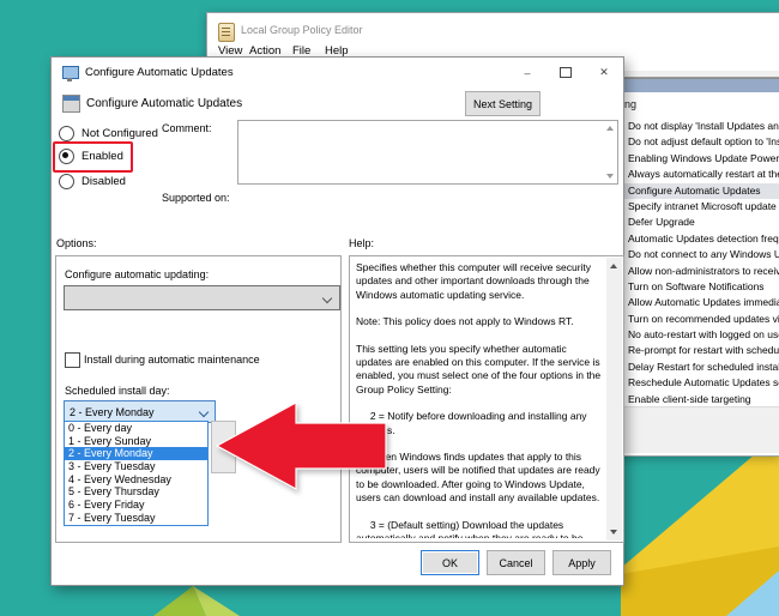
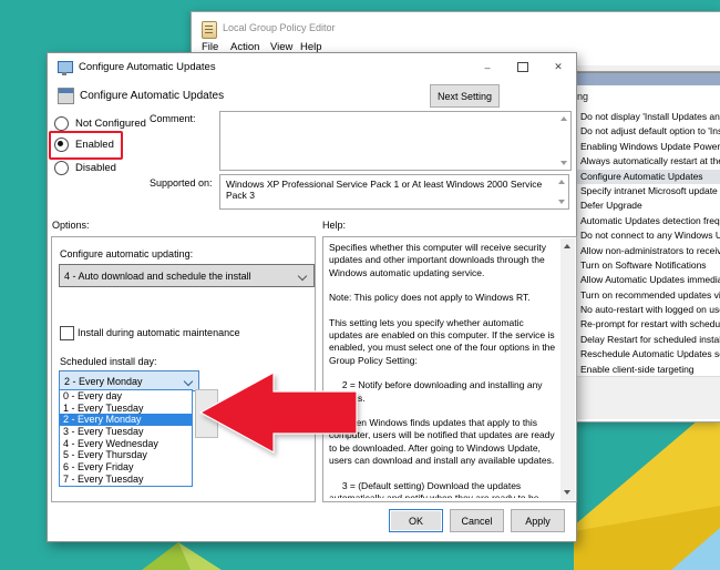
  Local Group Policy Editor
- View
+ File
  Action
- File
+ View
  Help
  Do not display 'Install Updates an
  Do not adjust default option to 'In
  Enabling Windows Update Power
  Always automatically restart at th
  Configure Automatic Updates
  Specify intranet Microsoft update
  Defer Upgrade
  Automatic Updates detection freq
  Do not connect to any Windows U
  Allow non-administrators to receiv
  Turn on Software Notifications
  Allow Automatic Updates immedi
  Turn on recommended updates v
  No auto-restart with logged on us
  Re-prompt for restart with schedu
  Delay Restart for scheduled insta
  Reschedule Automatic Updates s
  Enable client-side targeting
  Configure Automatic Updates
  –
  ✕
  Configure Automatic Updates
  Next Setting
  Not Configured
  Enabled
  Disabled
  Comment:
  Supported on:
+ Windows XP Professional Service Pack 1 or At least Windows 2000 Service Pack 3
  Options:
  Help:
  Configure automatic updating:
+ 4 - Auto download and schedule the install
  Install during automatic maintenance
  Scheduled install day:
  2 - Every Monday
  0 - Every day
- 1 - Every Sunday
+ 1 - Every Tuesday
  2 - Every Monday
  3 - Every Tuesday
  4 - Every Wednesday
  5 - Every Thursday
  6 - Every Friday
  7 - Every Tuesday
  Specifies whether this computer will receive security updates and other important downloads through the Windows automatic updating service.
  Note: This policy does not apply to Windows RT.
  This setting lets you specify whether automatic updates are enabled on this computer. If the service is enabled, you must select one of the four options in the Group Policy Setting:
  2 = Notify before downloading and installing any s.
  en Windows finds updates that apply to this computer, users will be notified that updates are ready to be downloaded. After going to Windows Update, users can download and install any available updates.
  3 = (Default setting) Download the updates automatically and notify when they are ready to be
  OK
  Cancel
  Apply
